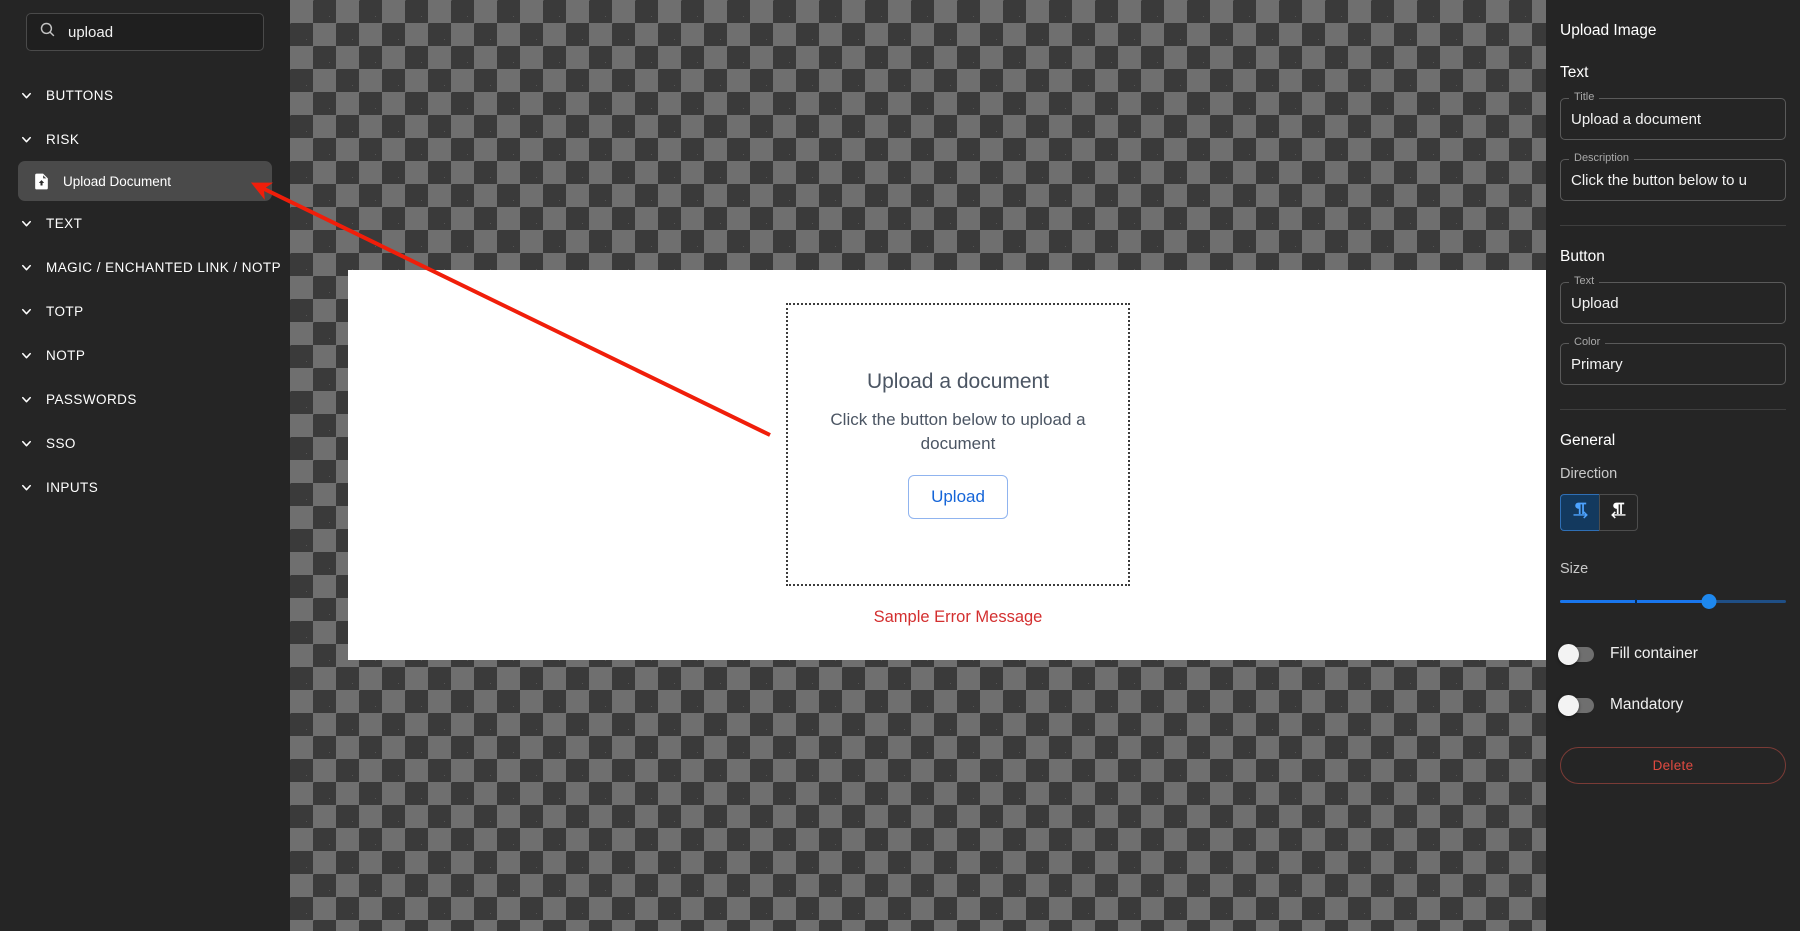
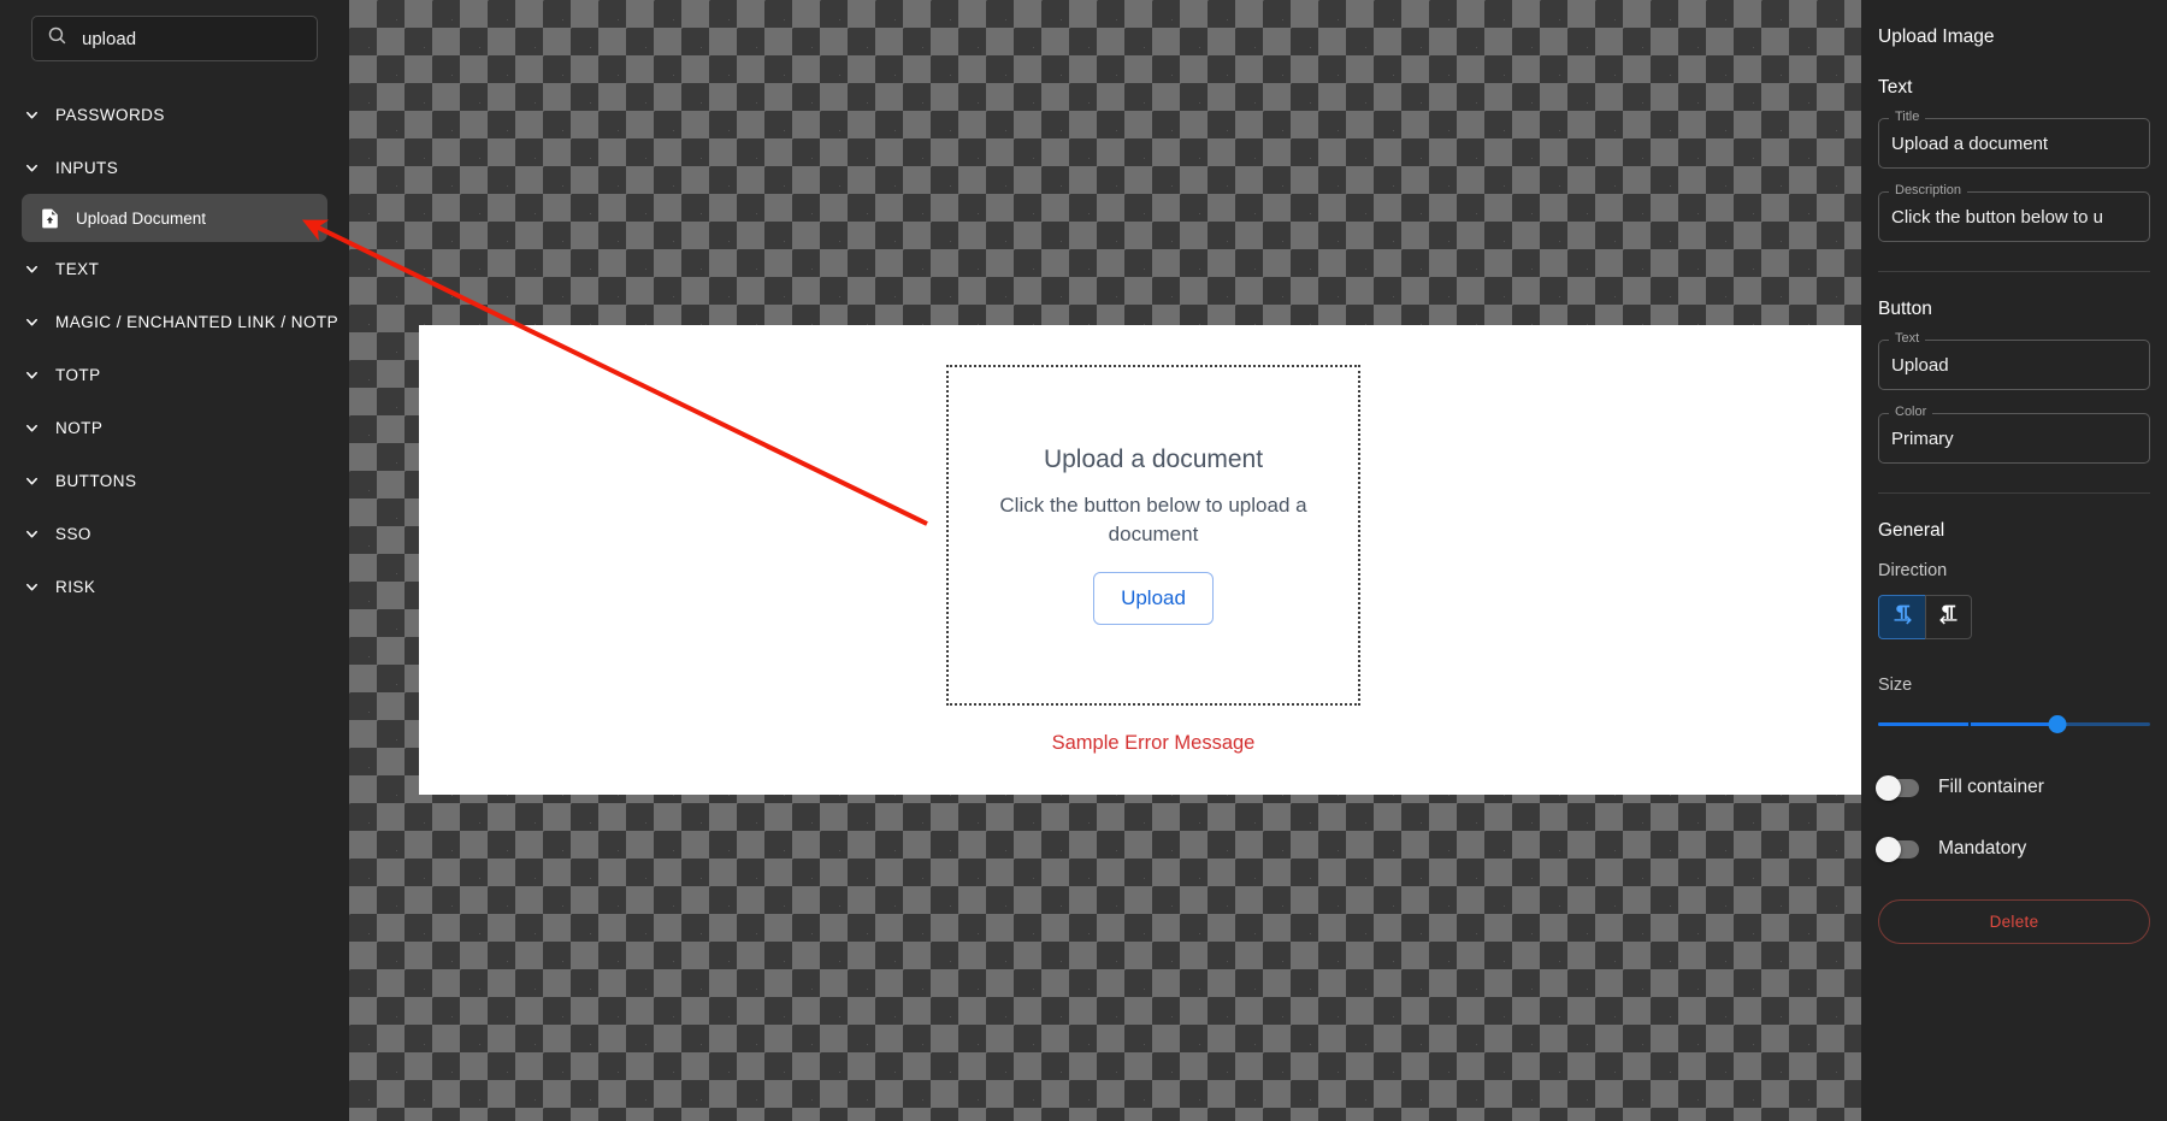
  upload
- BUTTONS
+ PASSWORDS
- RISK
+ INPUTS
  Upload Document
  TEXT
  MAGIC / ENCHANTED LINK / NOTP
  TOTP
  NOTP
- PASSWORDS
+ BUTTONS
  SSO
- INPUTS
+ RISK
  Upload a document
  Click the button below to upload a document
  Upload
  Sample Error Message
  Upload Image
  Text
  Title
  Upload a document
  Description
  Click the button below to u
  Button
  Text
  Upload
  Color
  Primary
  General
  Direction
  Size
  Fill container
  Mandatory
  Delete
